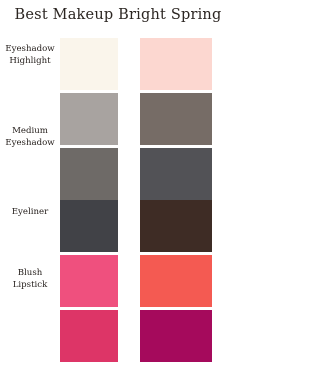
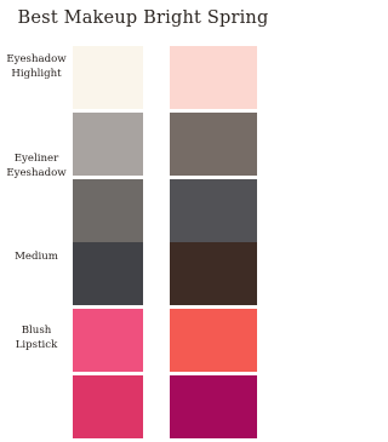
  Best Makeup Bright Spring
  Eyeshadow
  Highlight
- Medium
+ Eyeliner
  Eyeshadow
- Eyeliner
+ Medium
  Blush
  Lipstick
